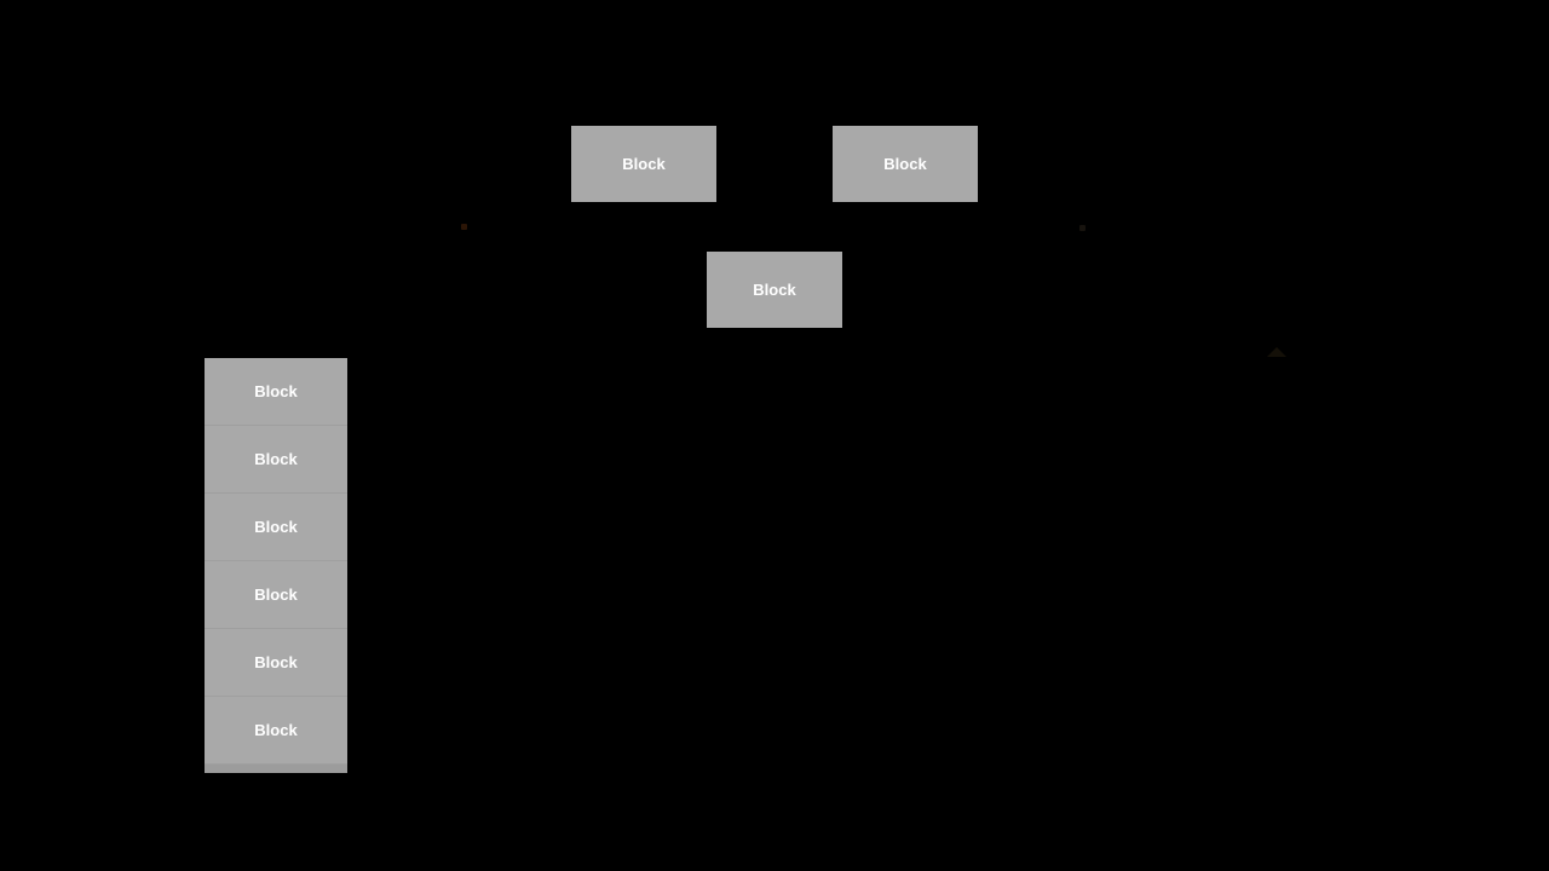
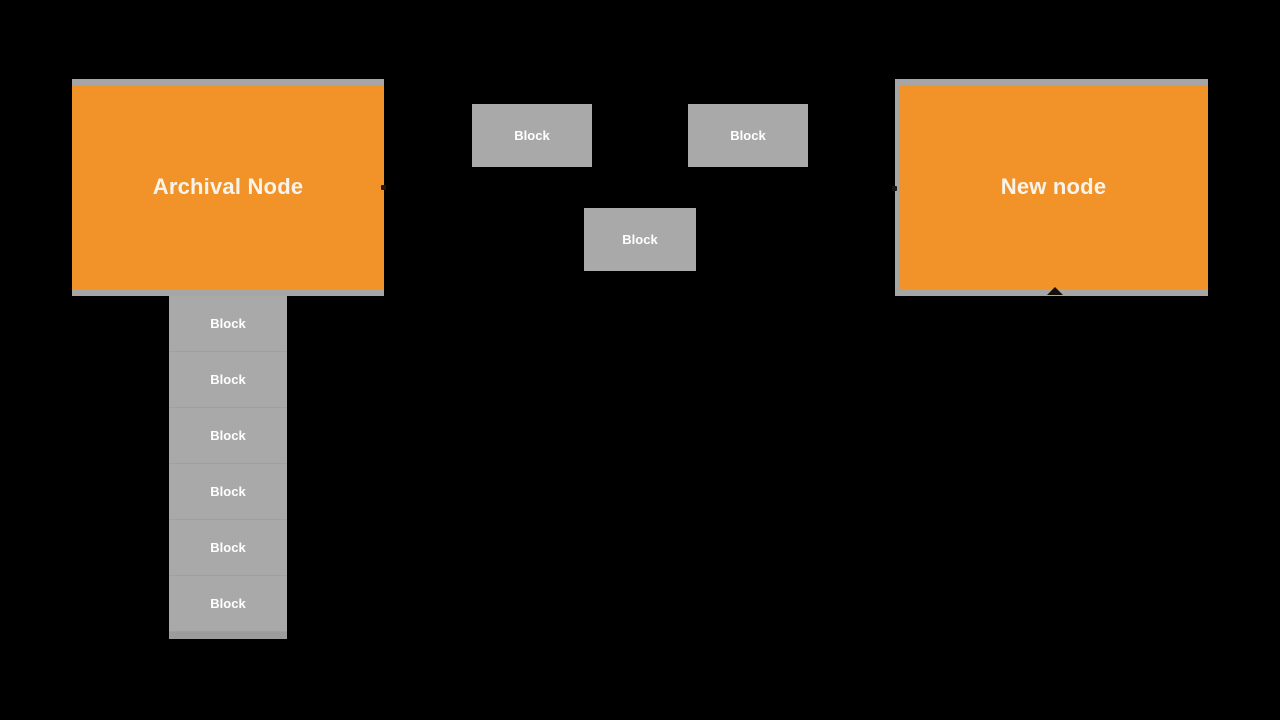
+ Archival Node
+ New node
  Block
  Block
  Block
  Block
  Block
  Block
  Block
  Block
  Block
